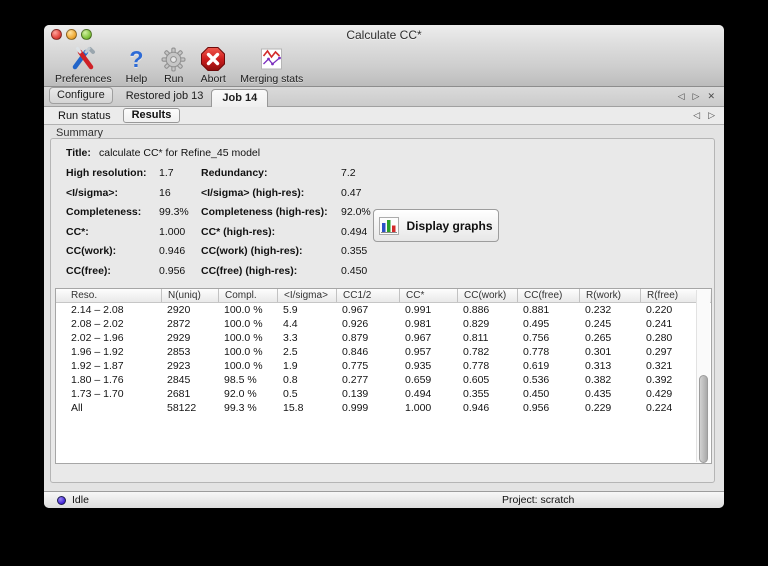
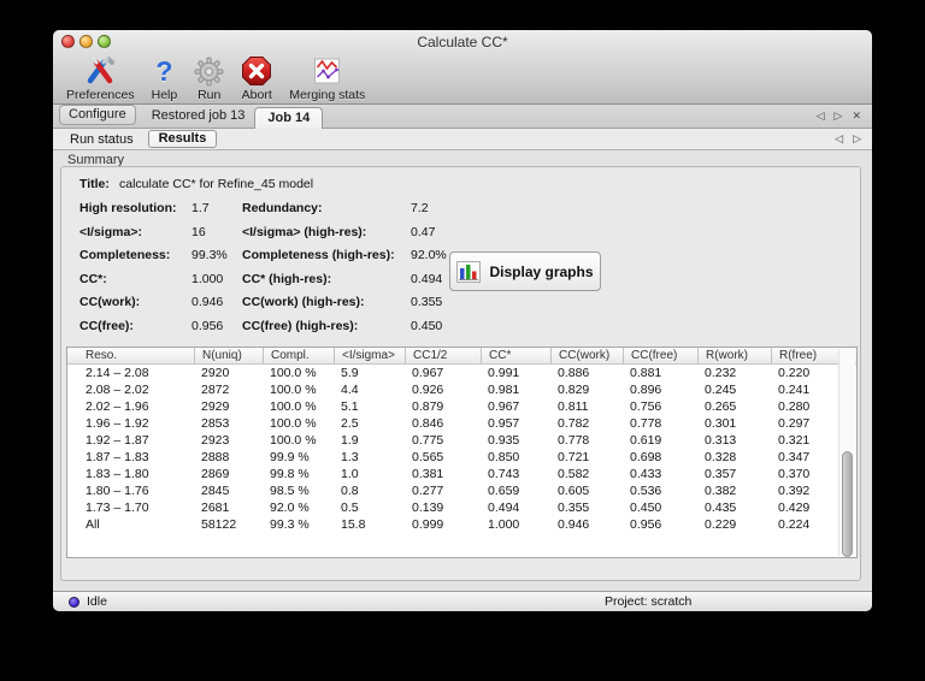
  Calculate CC*
  Preferences
  ?
  Help
  Run
  Abort
  Merging stats
  Configure
  Restored job 13
  Job 14
  ◁
  ▷
  ✕
  Run status
  Results
  ◁
  ▷
  Summary
  Title:
  calculate CC* for Refine_45 model
  High resolution:
  1.7
  Redundancy:
  7.2
  <I/sigma>:
  16
  <I/sigma> (high-res):
  0.47
  Completeness:
  99.3%
  Completeness (high-res):
  92.0%
  CC*:
  1.000
  CC* (high-res):
  0.494
  CC(work):
  0.946
  CC(work) (high-res):
  0.355
  CC(free):
  0.956
  CC(free) (high-res):
  0.450
  Display graphs
  Reso.
  N(uniq)
  Compl.
  <I/sigma>
  CC1/2
  CC*
  CC(work)
  CC(free)
  R(work)
  R(free)
  2.14 – 2.08
  2920
  100.0 %
  5.9
  0.967
  0.991
  0.886
  0.881
  0.232
  0.220
  2.08 – 2.02
  2872
  100.0 %
  4.4
  0.926
  0.981
  0.829
- 0.495
+ 0.896
  0.245
  0.241
  2.02 – 1.96
  2929
  100.0 %
- 3.3
+ 5.1
  0.879
  0.967
  0.811
  0.756
  0.265
  0.280
  1.96 – 1.92
  2853
  100.0 %
  2.5
  0.846
  0.957
  0.782
  0.778
  0.301
  0.297
  1.92 – 1.87
  2923
  100.0 %
  1.9
  0.775
  0.935
  0.778
  0.619
  0.313
  0.321
+ 1.87 – 1.83
+ 2888
+ 99.9 %
+ 1.3
+ 0.565
+ 0.850
+ 0.721
+ 0.698
+ 0.328
+ 0.347
+ 1.83 – 1.80
+ 2869
+ 99.8 %
+ 1.0
+ 0.381
+ 0.743
+ 0.582
+ 0.433
+ 0.357
+ 0.370
  1.80 – 1.76
  2845
  98.5 %
  0.8
  0.277
  0.659
  0.605
  0.536
  0.382
  0.392
  1.73 – 1.70
  2681
  92.0 %
  0.5
  0.139
  0.494
  0.355
  0.450
  0.435
  0.429
  All
  58122
  99.3 %
  15.8
  0.999
  1.000
  0.946
  0.956
  0.229
  0.224
  Idle
  Project: scratch
